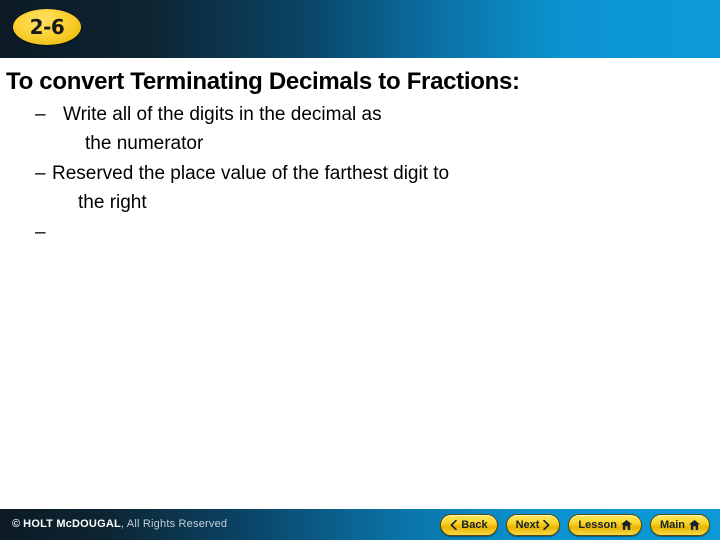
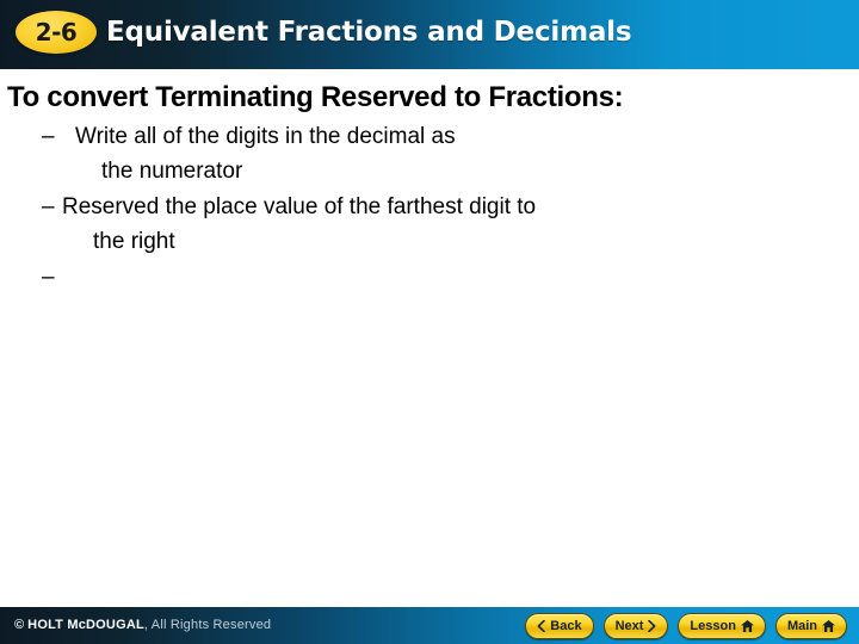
  2-6
+ Equivalent Fractions and Decimals
- To convert Terminating Decimals to Fractions:
+ To convert Terminating Reserved to Fractions:
  –
  Write all of the digits in the decimal as
  the numerator
  –
  Reserved the place value of the farthest digit to
  the right
  –
  © HOLT McDOUGAL, All Rights Reserved
  Back
  Next
  Lesson
  Main
